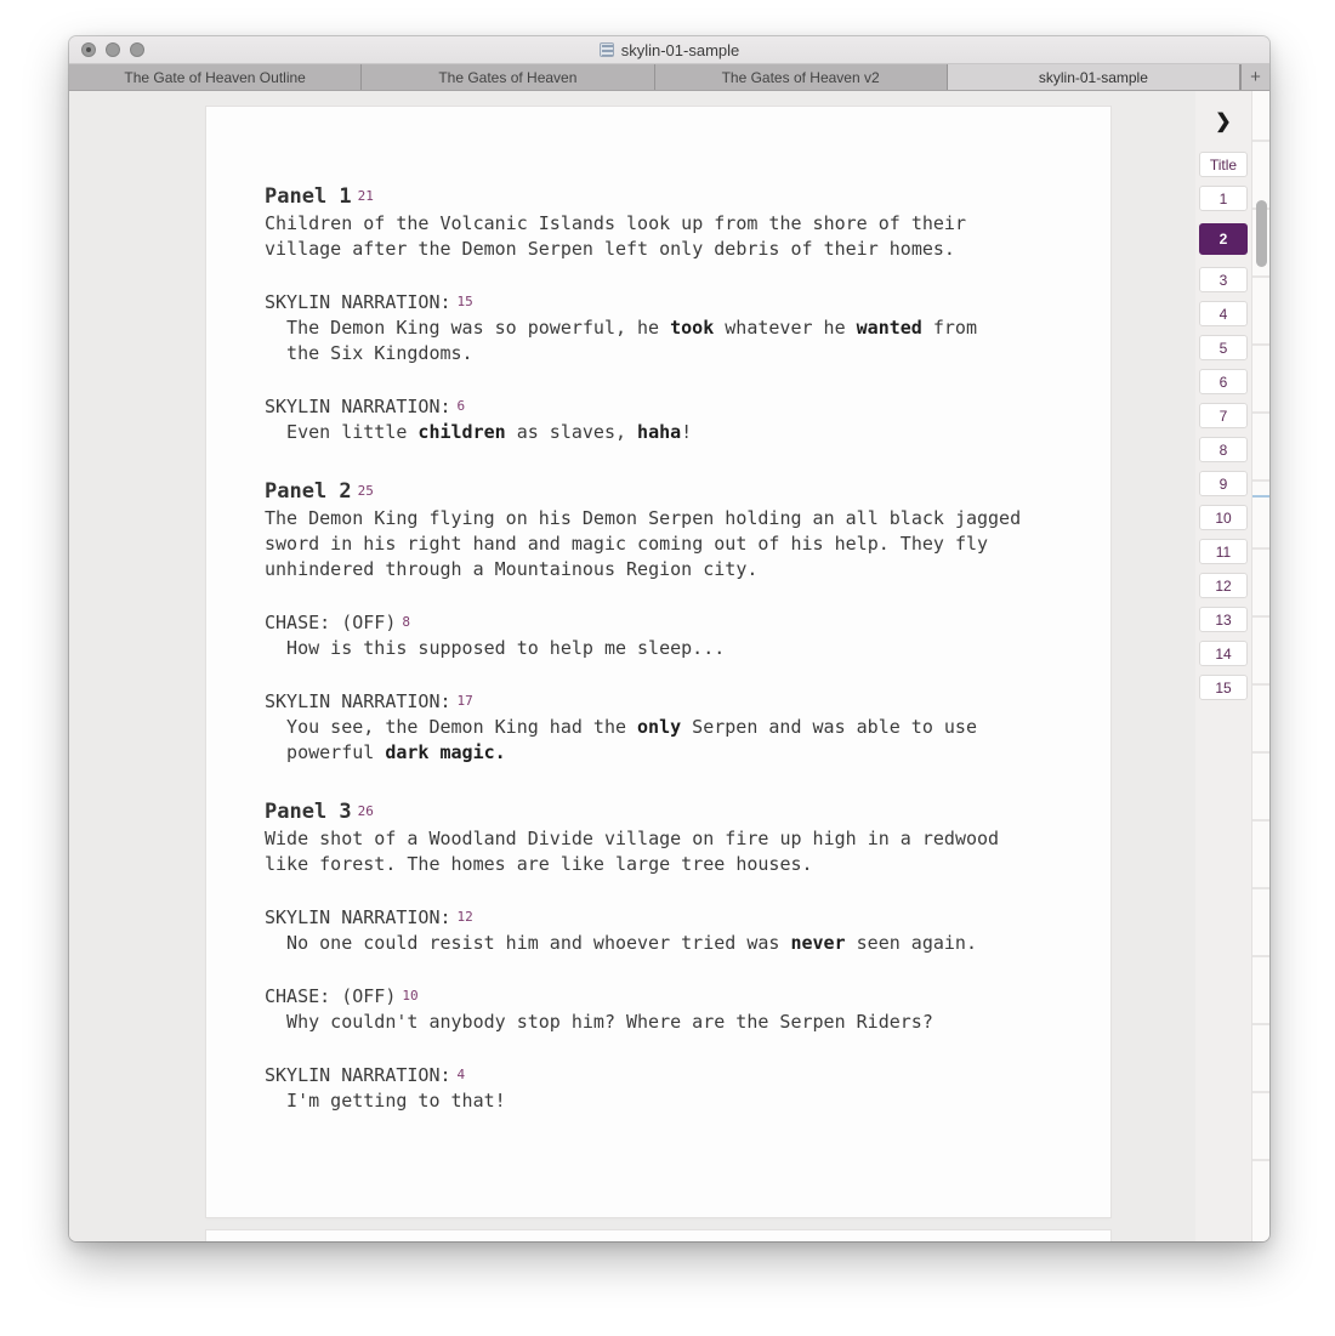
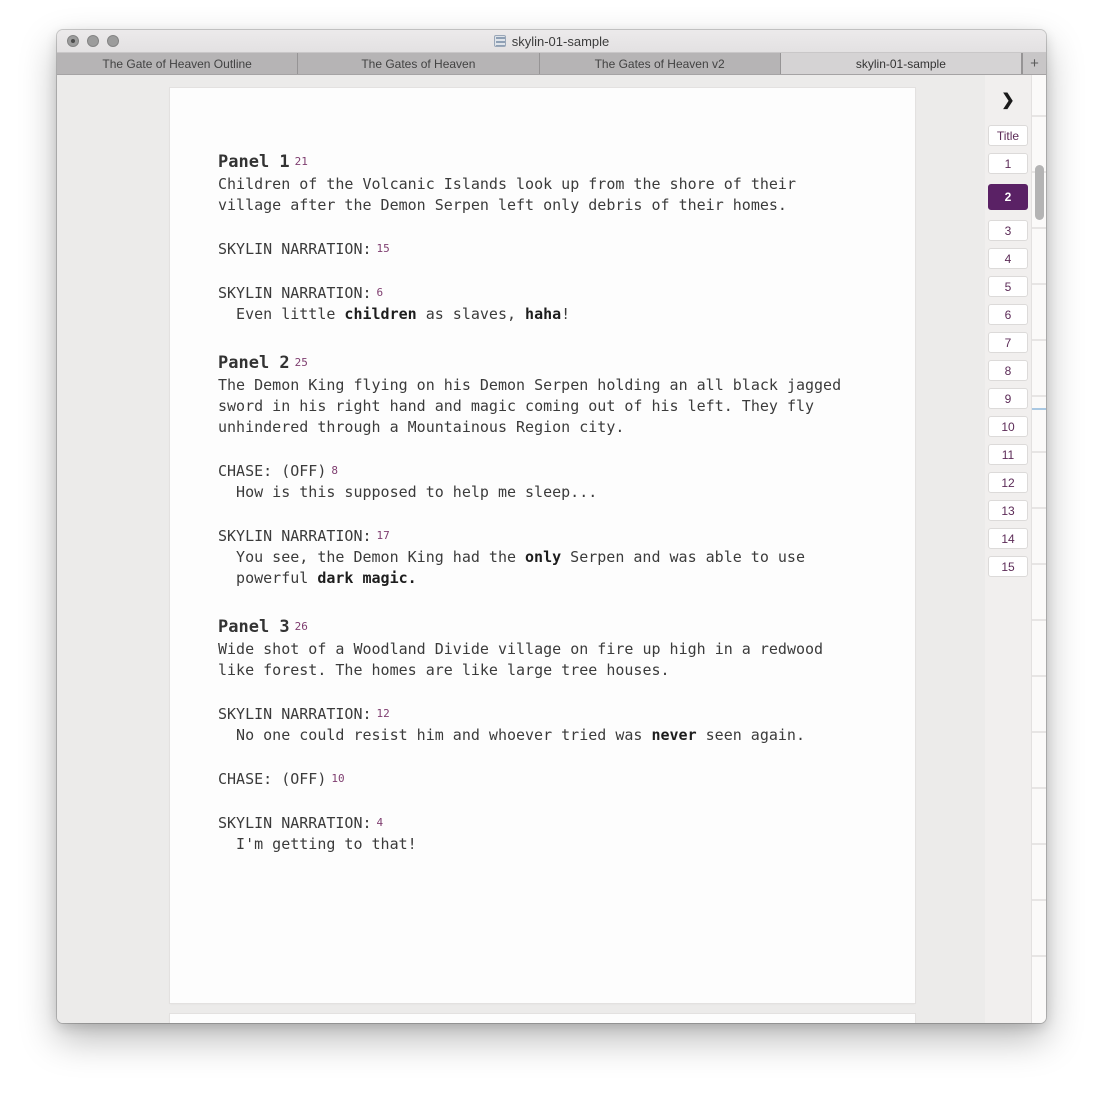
  skylin-01-sample
  The Gate of Heaven Outline
  The Gates of Heaven
  The Gates of Heaven v2
  skylin-01-sample
  +
  Panel 1 21
  Children of the Volcanic Islands look up from the shore of their village after the Demon Serpen left only debris of their homes.
  SKYLIN NARRATION: 15
- The Demon King was so powerful, he took whatever he wanted from the Six Kingdoms.
  SKYLIN NARRATION: 6
  Even little children as slaves, haha!
  Panel 2 25
- The Demon King flying on his Demon Serpen holding an all black jagged sword in his right hand and magic coming out of his help. They fly unhindered through a Mountainous Region city.
+ The Demon King flying on his Demon Serpen holding an all black jagged sword in his right hand and magic coming out of his left. They fly unhindered through a Mountainous Region city.
  CHASE: (OFF) 8
  How is this supposed to help me sleep...
  SKYLIN NARRATION: 17
  You see, the Demon King had the only Serpen and was able to use powerful dark magic.
  Panel 3 26
  Wide shot of a Woodland Divide village on fire up high in a redwood like forest. The homes are like large tree houses.
  SKYLIN NARRATION: 12
  No one could resist him and whoever tried was never seen again.
  CHASE: (OFF) 10
- Why couldn't anybody stop him? Where are the Serpen Riders?
  SKYLIN NARRATION: 4
  I'm getting to that!
  ❯
  Title
  1
  2
  3
  4
  5
  6
  7
  8
  9
  10
  11
  12
  13
  14
  15
